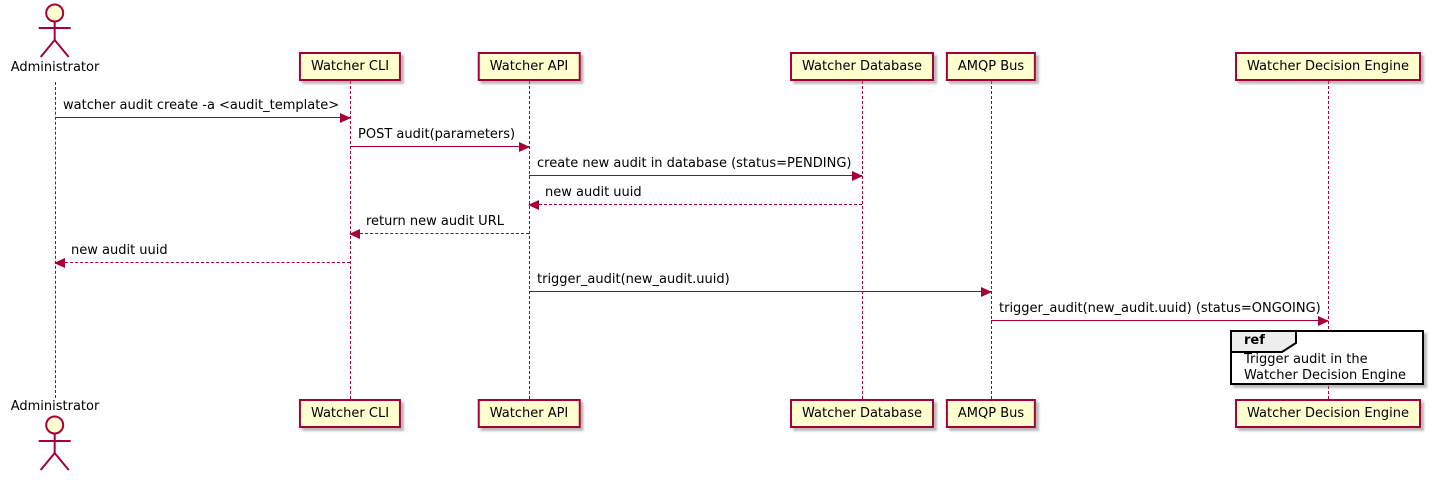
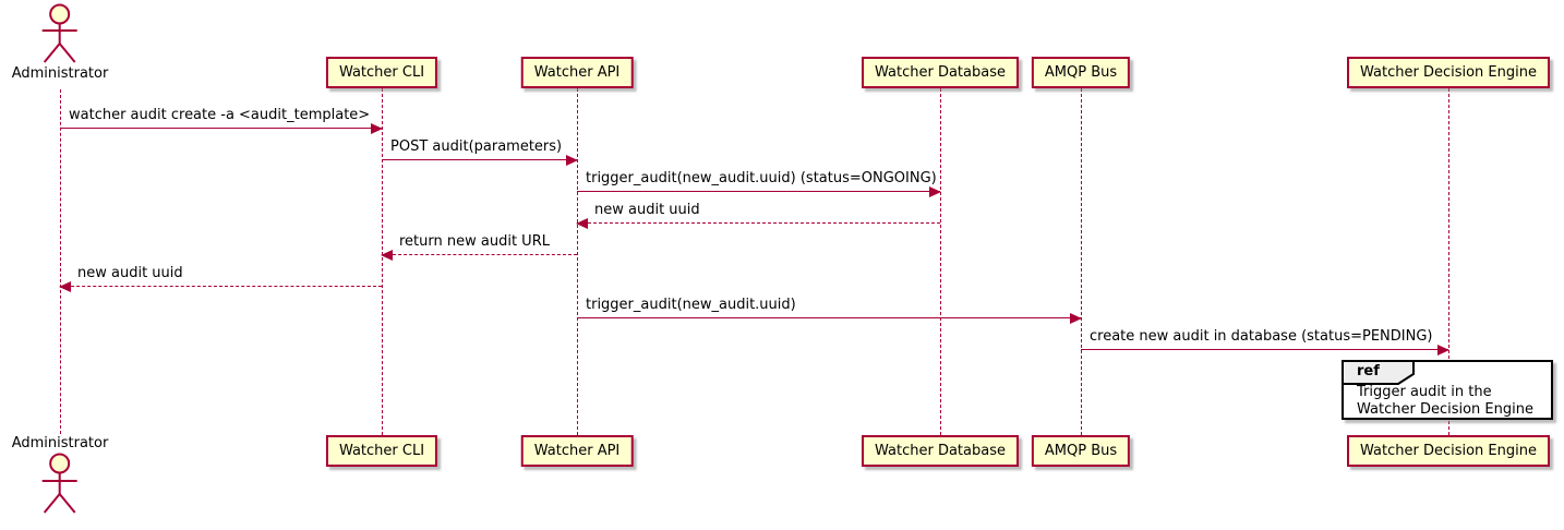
  Administrator
  Watcher CLI
  Watcher API
  Watcher Database
  AMQP Bus
  Watcher Decision Engine
  watcher audit create -a <audit_template>
  POST audit(parameters)
- create new audit in database (status=PENDING)
+ trigger_audit(new_audit.uuid) (status=ONGOING)
  new audit uuid
  return new audit URL
  new audit uuid
  trigger_audit(new_audit.uuid)
- trigger_audit(new_audit.uuid) (status=ONGOING)
+ create new audit in database (status=PENDING)
  ref
  Trigger audit in the
  Watcher Decision Engine
  Watcher CLI
  Watcher API
  Watcher Database
  AMQP Bus
  Watcher Decision Engine
  Administrator
